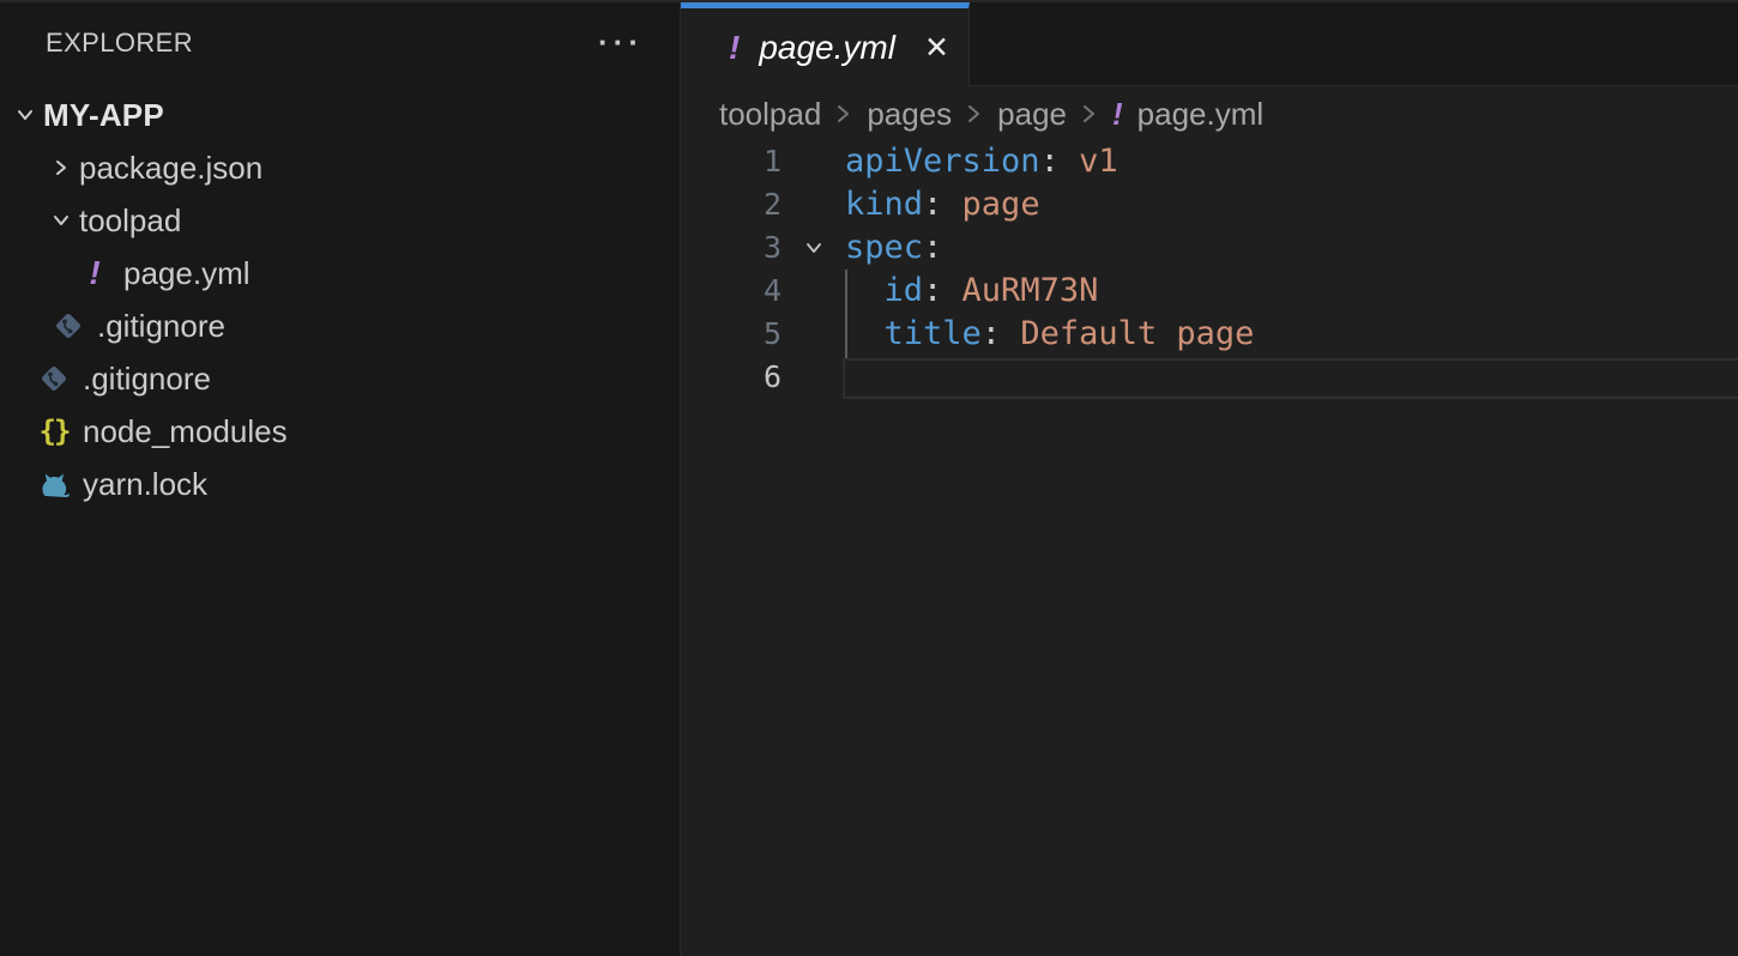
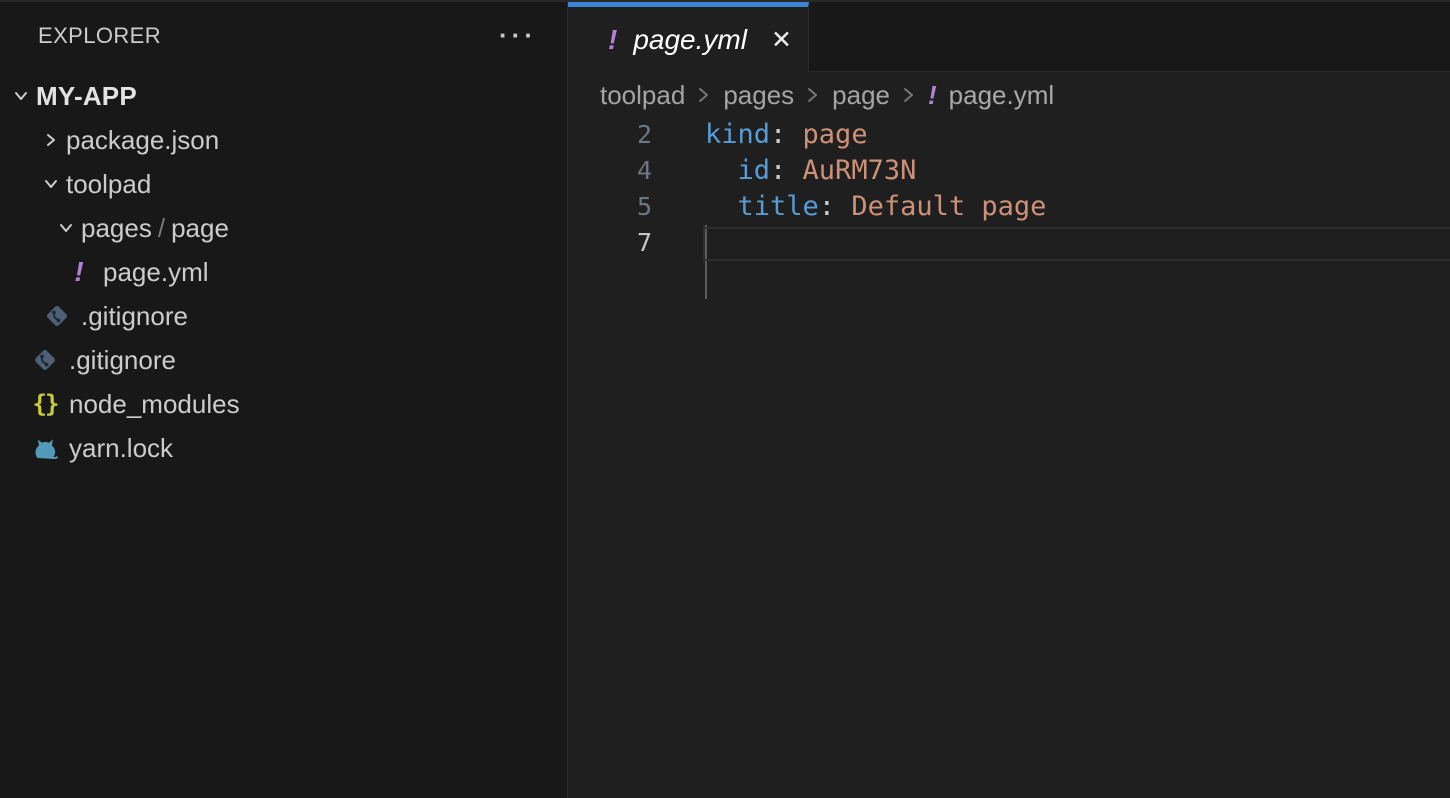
  EXPLORER
  ···
  MY-APP
  package.json
  toolpad
+ pages / page
  !
  page.yml
  .gitignore
  .gitignore
  {}
  node_modules
  yarn.lock
  !
  page.yml
  ✕
  toolpad
  pages
  page
  !
  page.yml
- 1
- apiVersion: v1
  2
  kind: page
- 3
- spec:
  4
  id: AuRM73N
  5
  title: Default page
- 6
+ 7
